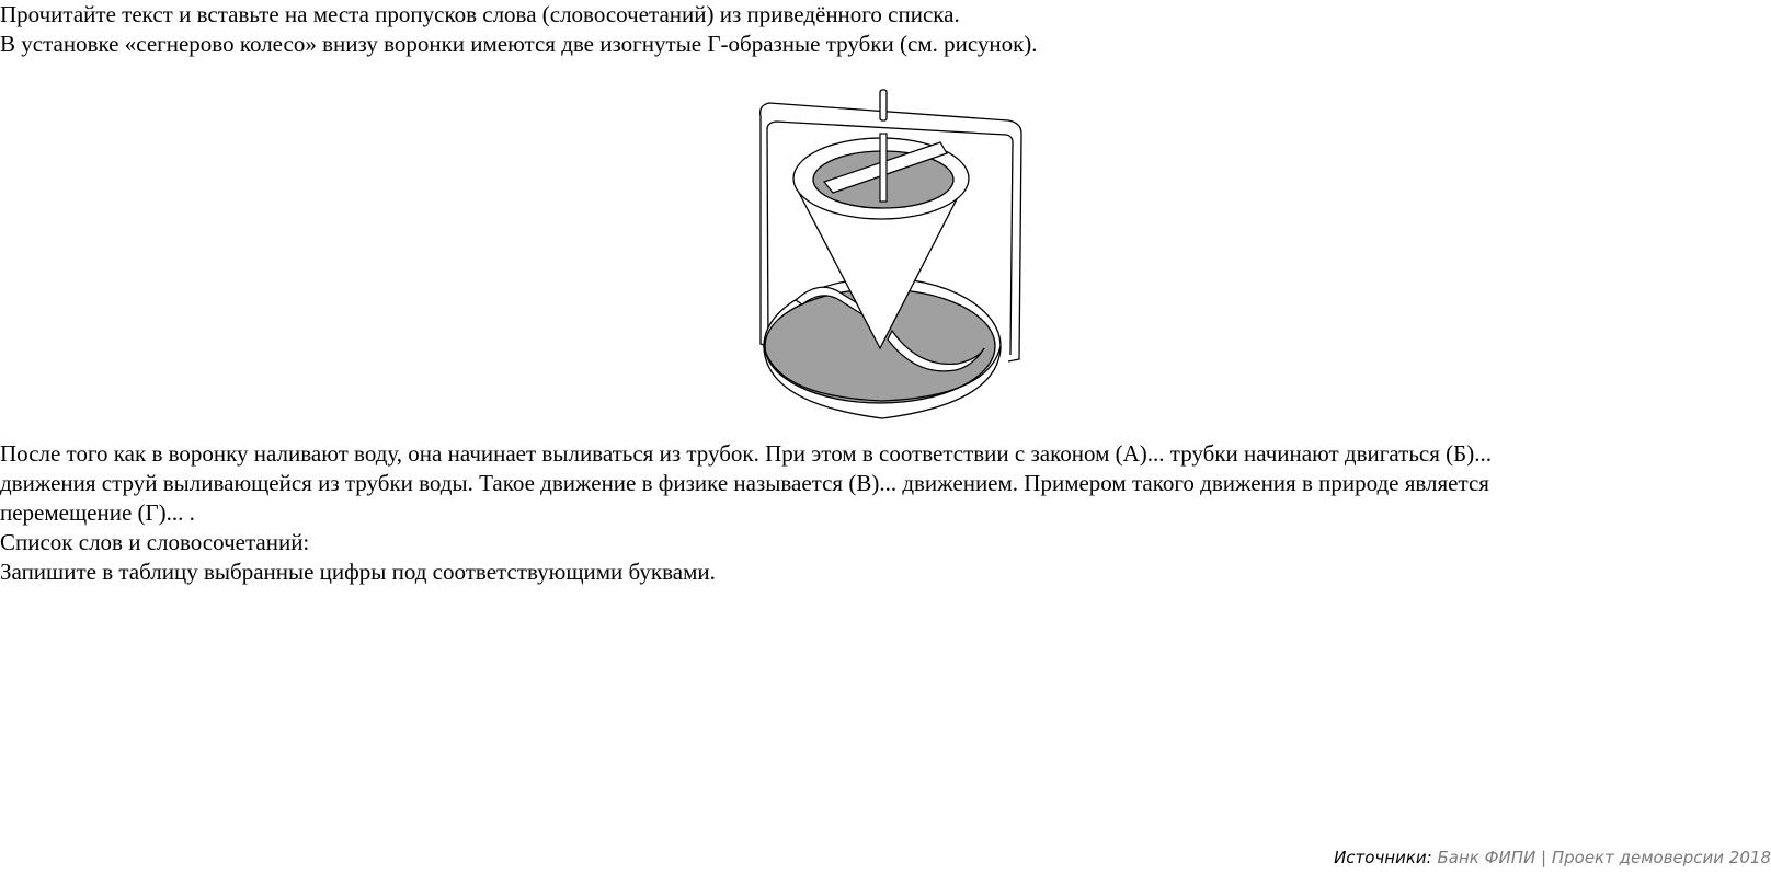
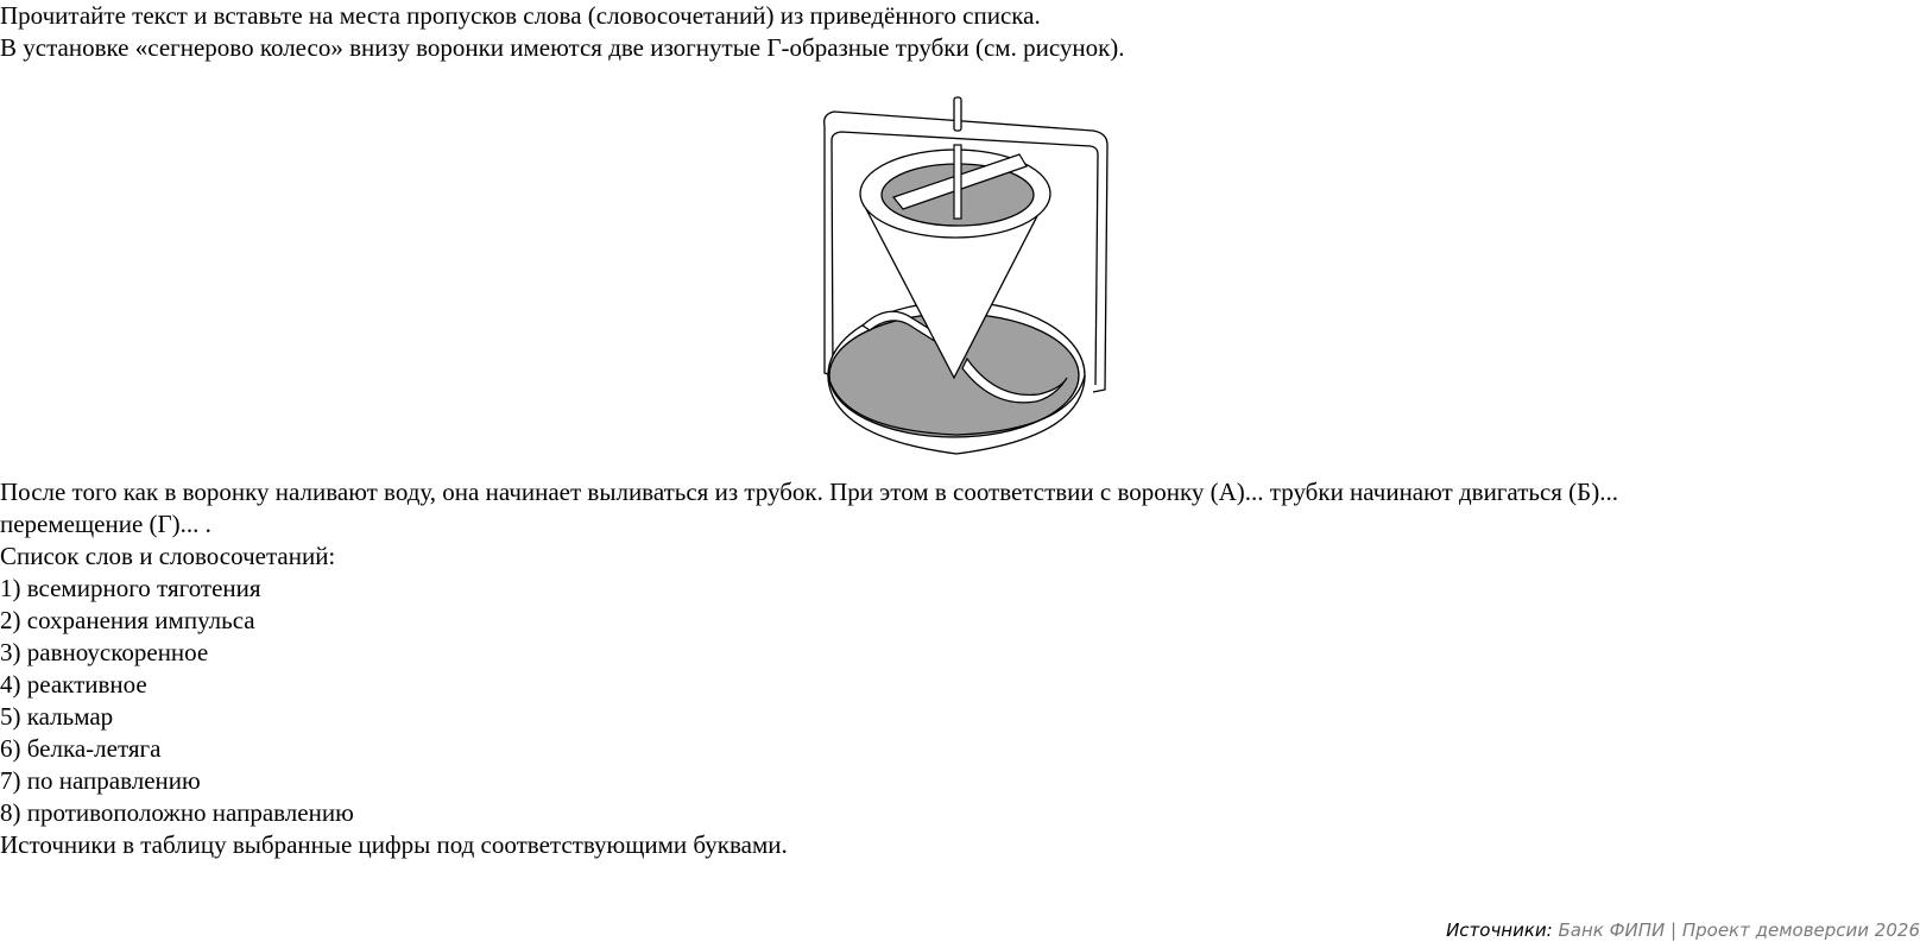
  Прочитайте текст и вставьте на места пропусков слова (словосочетаний) из приведённого списка.
  В установке «сегнерово колесо» внизу воронки имеются две изогнутые Г-образные трубки (см. рисунок).
- После того как в воронку наливают воду, она начинает выливаться из трубок. При этом в соответствии с законом (А)... трубки начинают двигаться (Б)...
+ После того как в воронку наливают воду, она начинает выливаться из трубок. При этом в соответствии с воронку (А)... трубки начинают двигаться (Б)...
- движения струй выливающейся из трубки воды. Такое движение в физике называется (В)... движением. Примером такого движения в природе является
  перемещение (Г)... .
  Список слов и словосочетаний:
+ 1) всемирного тяготения
+ 2) сохранения импульса
+ 3) равноускоренное
+ 4) реактивное
+ 5) кальмар
+ 6) белка-летяга
+ 7) по направлению
+ 8) противоположно направлению
- Запишите в таблицу выбранные цифры под соответствующими буквами.
+ Источники в таблицу выбранные цифры под соответствующими буквами.
- Источники: Банк ФИПИ | Проект демоверсии 2018
+ Источники: Банк ФИПИ | Проект демоверсии 2026
